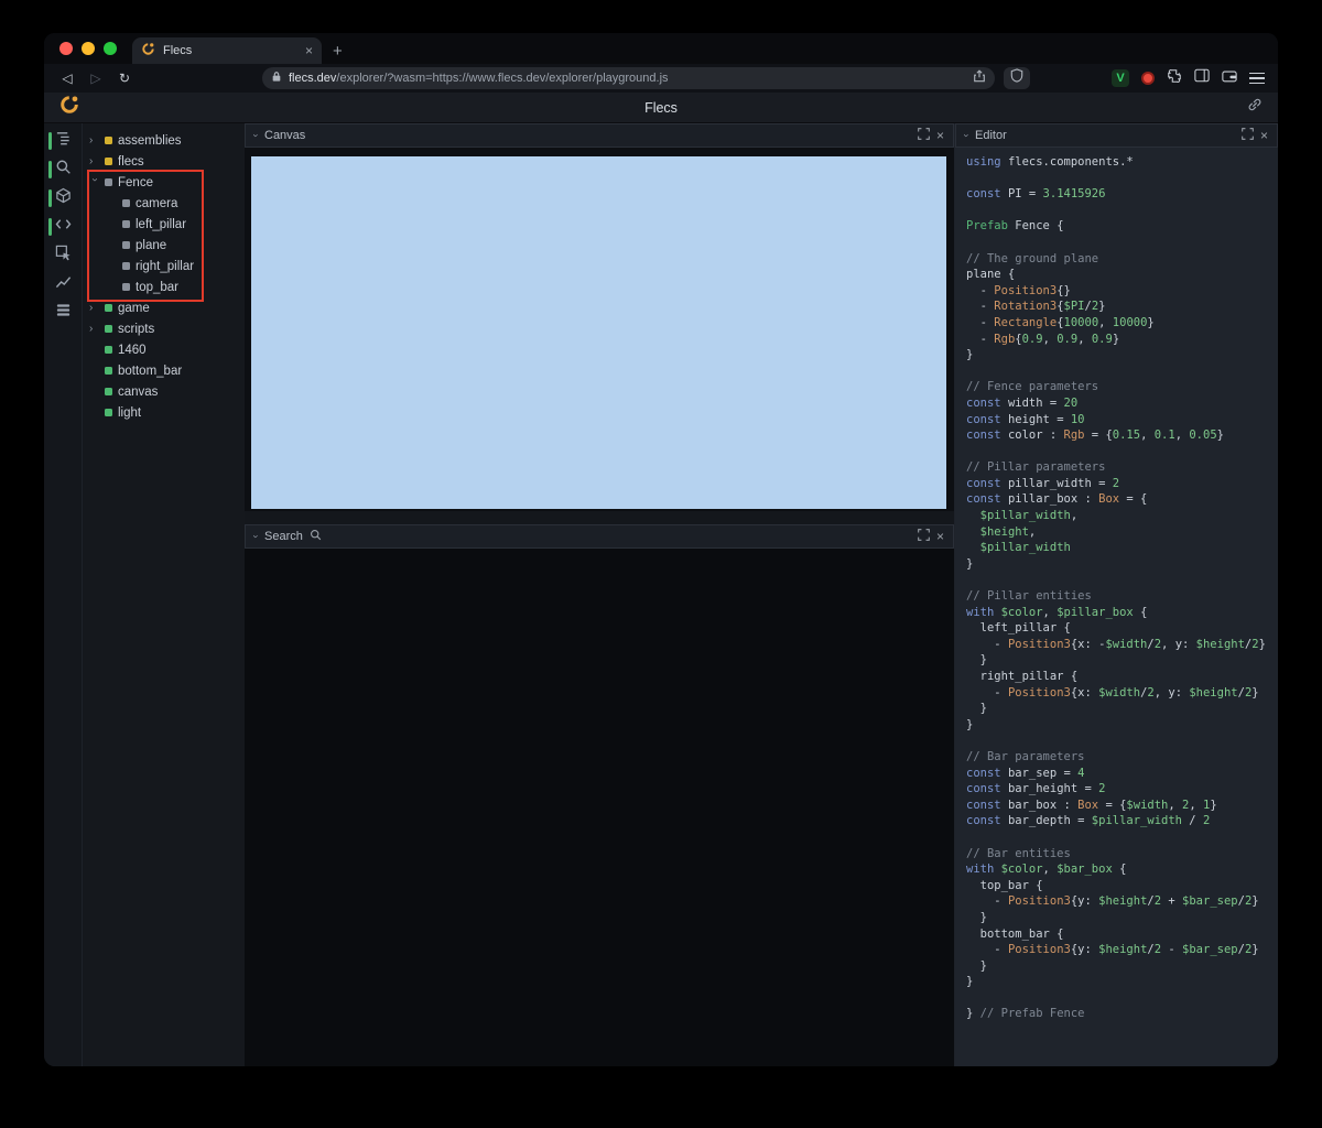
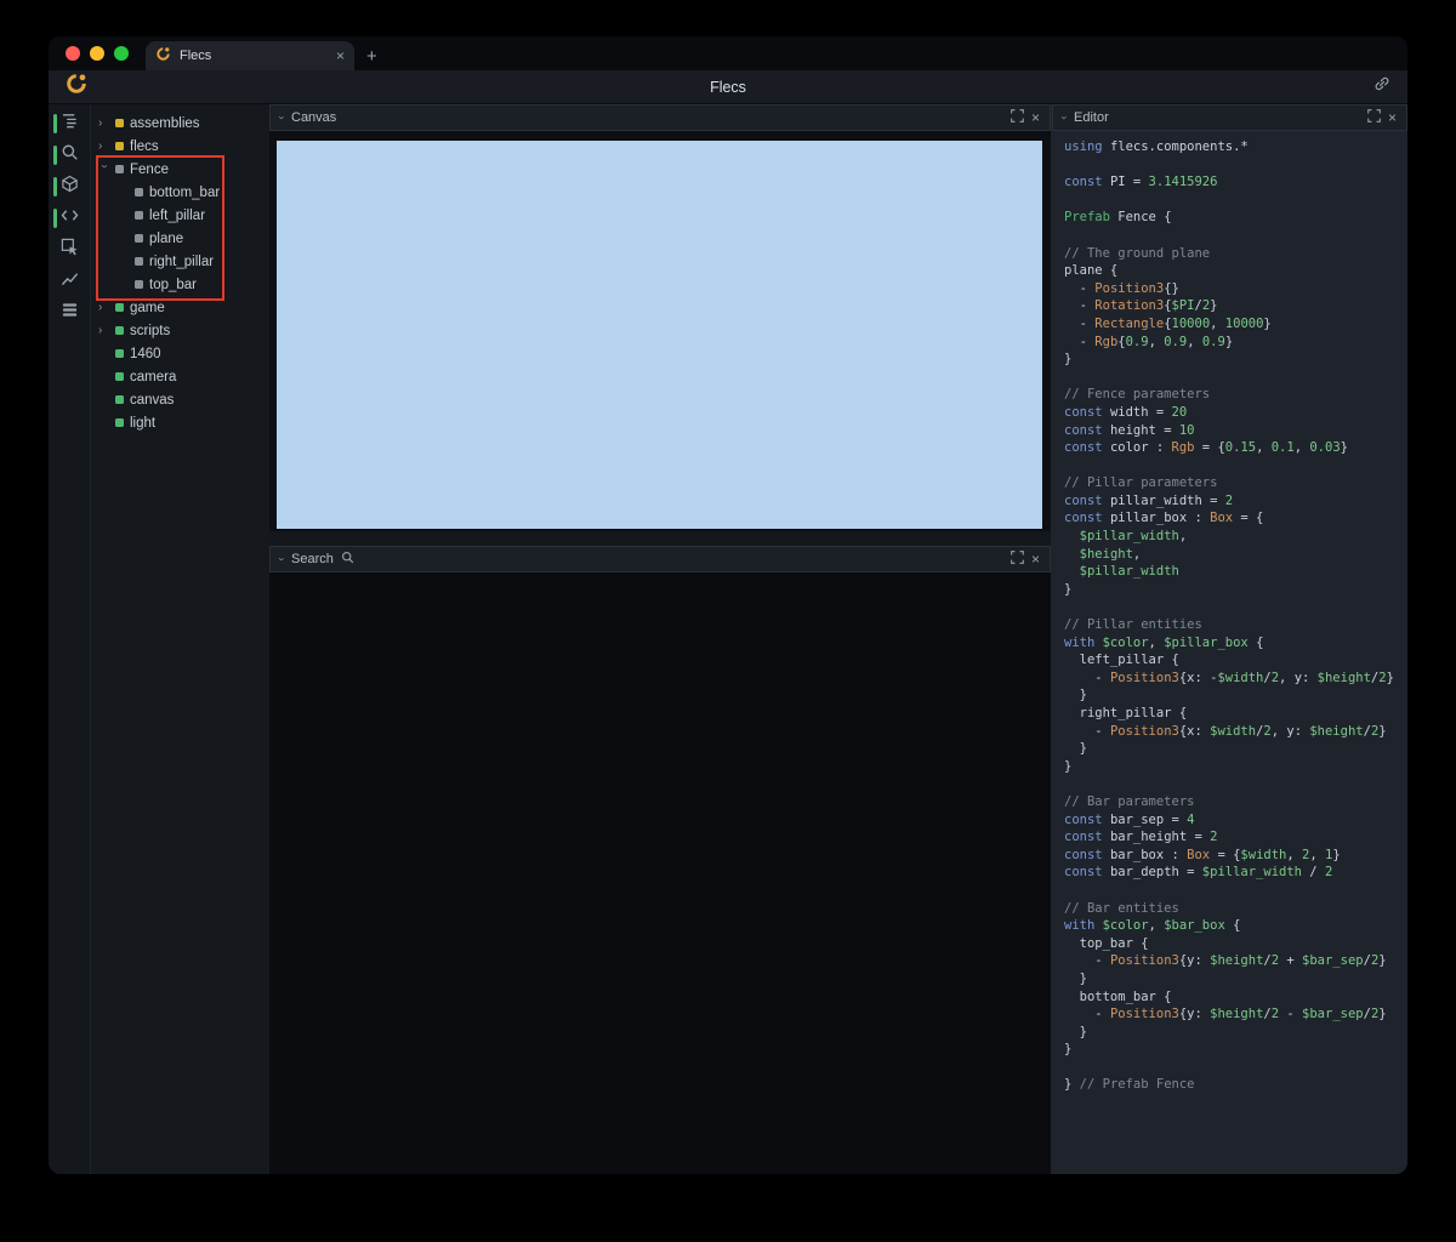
  Flecs
  ×
  +
- ◁
- ▷
- ↻
- flecs.dev/explorer/?wasm=https://www.flecs.dev/explorer/playground.js
- V
  Flecs
  ›
  assemblies
  ›
  flecs
  Fence
- camera
+ bottom_bar
  left_pillar
  plane
  right_pillar
  top_bar
  ›
  game
  ›
  scripts
  1460
- bottom_bar
+ camera
  canvas
  light
  Canvas
  ×
  Search
  ×
  Editor
  ×
  using flecs.components.*
  const PI = 3.1415926
  Prefab Fence {
  // The ground plane
  plane {
  - Position3{}
  - Rotation3{$PI/2}
  - Rectangle{10000, 10000}
  - Rgb{0.9, 0.9, 0.9}
  }
  // Fence parameters
  const width = 20
  const height = 10
- const color : Rgb = {0.15, 0.1, 0.05}
+ const color : Rgb = {0.15, 0.1, 0.03}
  // Pillar parameters
  const pillar_width = 2
  const pillar_box : Box = {
  $pillar_width,
  $height,
  $pillar_width
  }
  // Pillar entities
  with $color, $pillar_box {
  left_pillar {
  - Position3{x: -$width/2, y: $height/2}
  }
  right_pillar {
  - Position3{x: $width/2, y: $height/2}
  }
  }
  // Bar parameters
  const bar_sep = 4
  const bar_height = 2
  const bar_box : Box = {$width, 2, 1}
  const bar_depth = $pillar_width / 2
  // Bar entities
  with $color, $bar_box {
  top_bar {
  - Position3{y: $height/2 + $bar_sep/2}
  }
  bottom_bar {
  - Position3{y: $height/2 - $bar_sep/2}
  }
  }
  } // Prefab Fence
